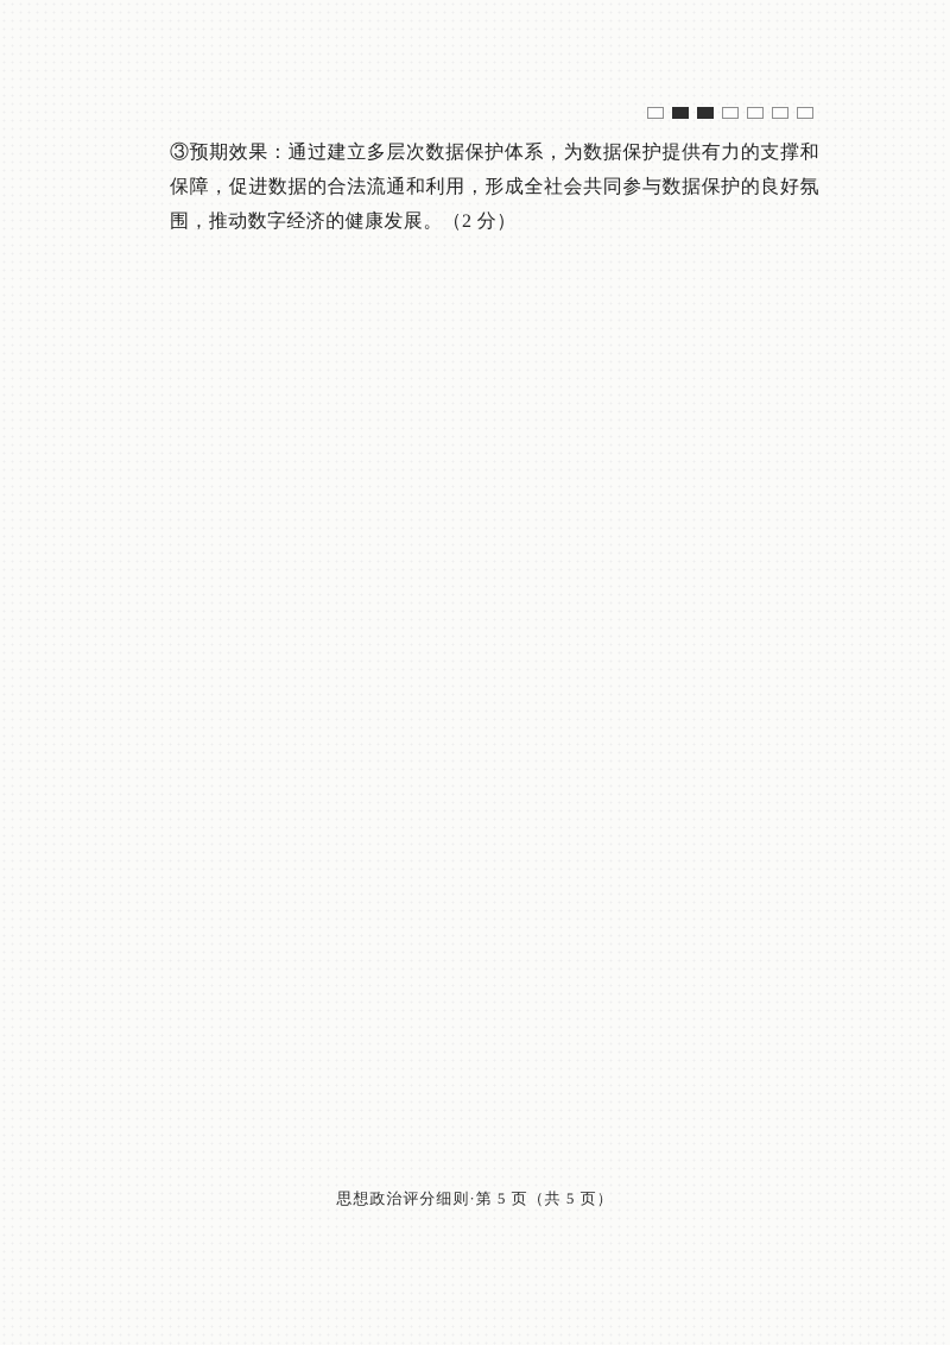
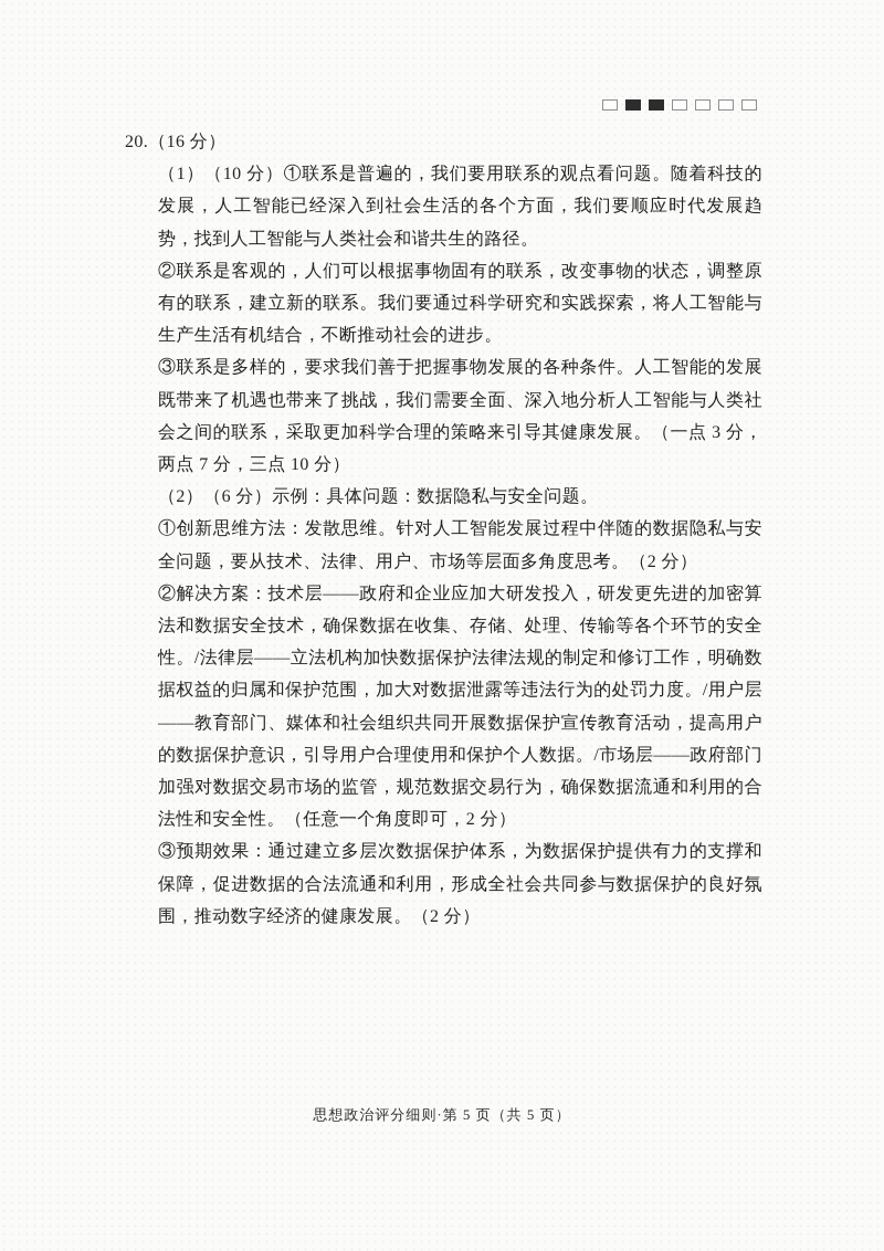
+ 20.（16 分）
+ （1）（10 分）①联系是普遍的，我们要用联系的观点看问题。随着科技的发展，人工智能已经深入到社会生活的各个方面，我们要顺应时代发展趋势，找到人工智能与人类社会和谐共生的路径。
+ ②联系是客观的，人们可以根据事物固有的联系，改变事物的状态，调整原有的联系，建立新的联系。我们要通过科学研究和实践探索，将人工智能与生产生活有机结合，不断推动社会的进步。
+ ③联系是多样的，要求我们善于把握事物发展的各种条件。人工智能的发展既带来了机遇也带来了挑战，我们需要全面、深入地分析人工智能与人类社会之间的联系，采取更加科学合理的策略来引导其健康发展。（一点 3 分，两点 7 分，三点 10 分）
+ （2）（6 分）示例：具体问题：数据隐私与安全问题。
+ ①创新思维方法：发散思维。针对人工智能发展过程中伴随的数据隐私与安全问题，要从技术、法律、用户、市场等层面多角度思考。（2 分）
+ ②解决方案：技术层——政府和企业应加大研发投入，研发更先进的加密算法和数据安全技术，确保数据在收集、存储、处理、传输等各个环节的安全性。/法律层——立法机构加快数据保护法律法规的制定和修订工作，明确数据权益的归属和保护范围，加大对数据泄露等违法行为的处罚力度。/用户层——教育部门、媒体和社会组织共同开展数据保护宣传教育活动，提高用户的数据保护意识，引导用户合理使用和保护个人数据。/市场层——政府部门加强对数据交易市场的监管，规范数据交易行为，确保数据流通和利用的合法性和安全性。（任意一个角度即可，2 分）
  ③预期效果：通过建立多层次数据保护体系，为数据保护提供有力的支撑和保障，促进数据的合法流通和利用，形成全社会共同参与数据保护的良好氛围，推动数字经济的健康发展。（2 分）
  思想政治评分细则·第 5 页（共 5 页）
